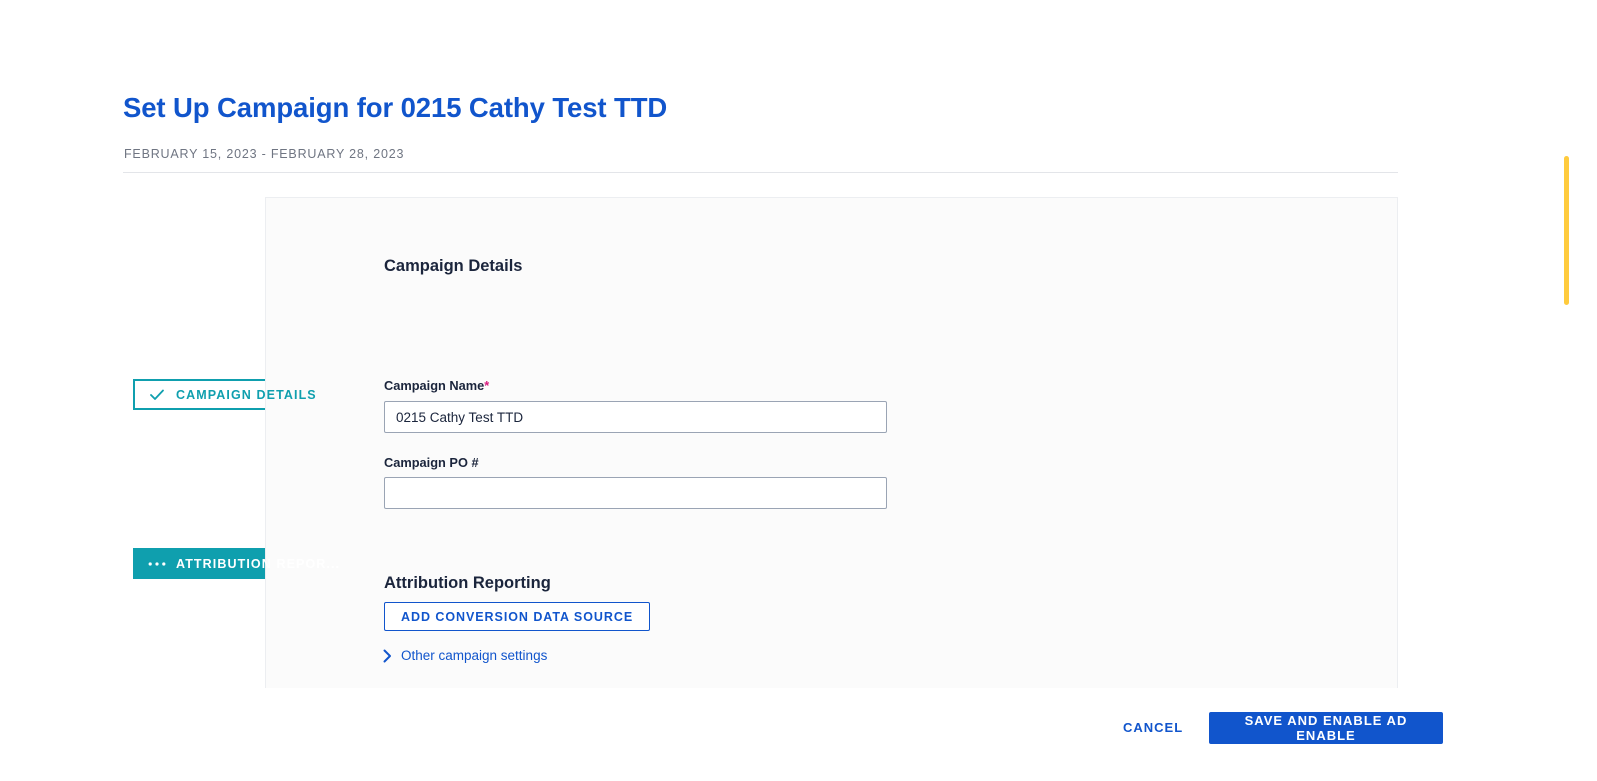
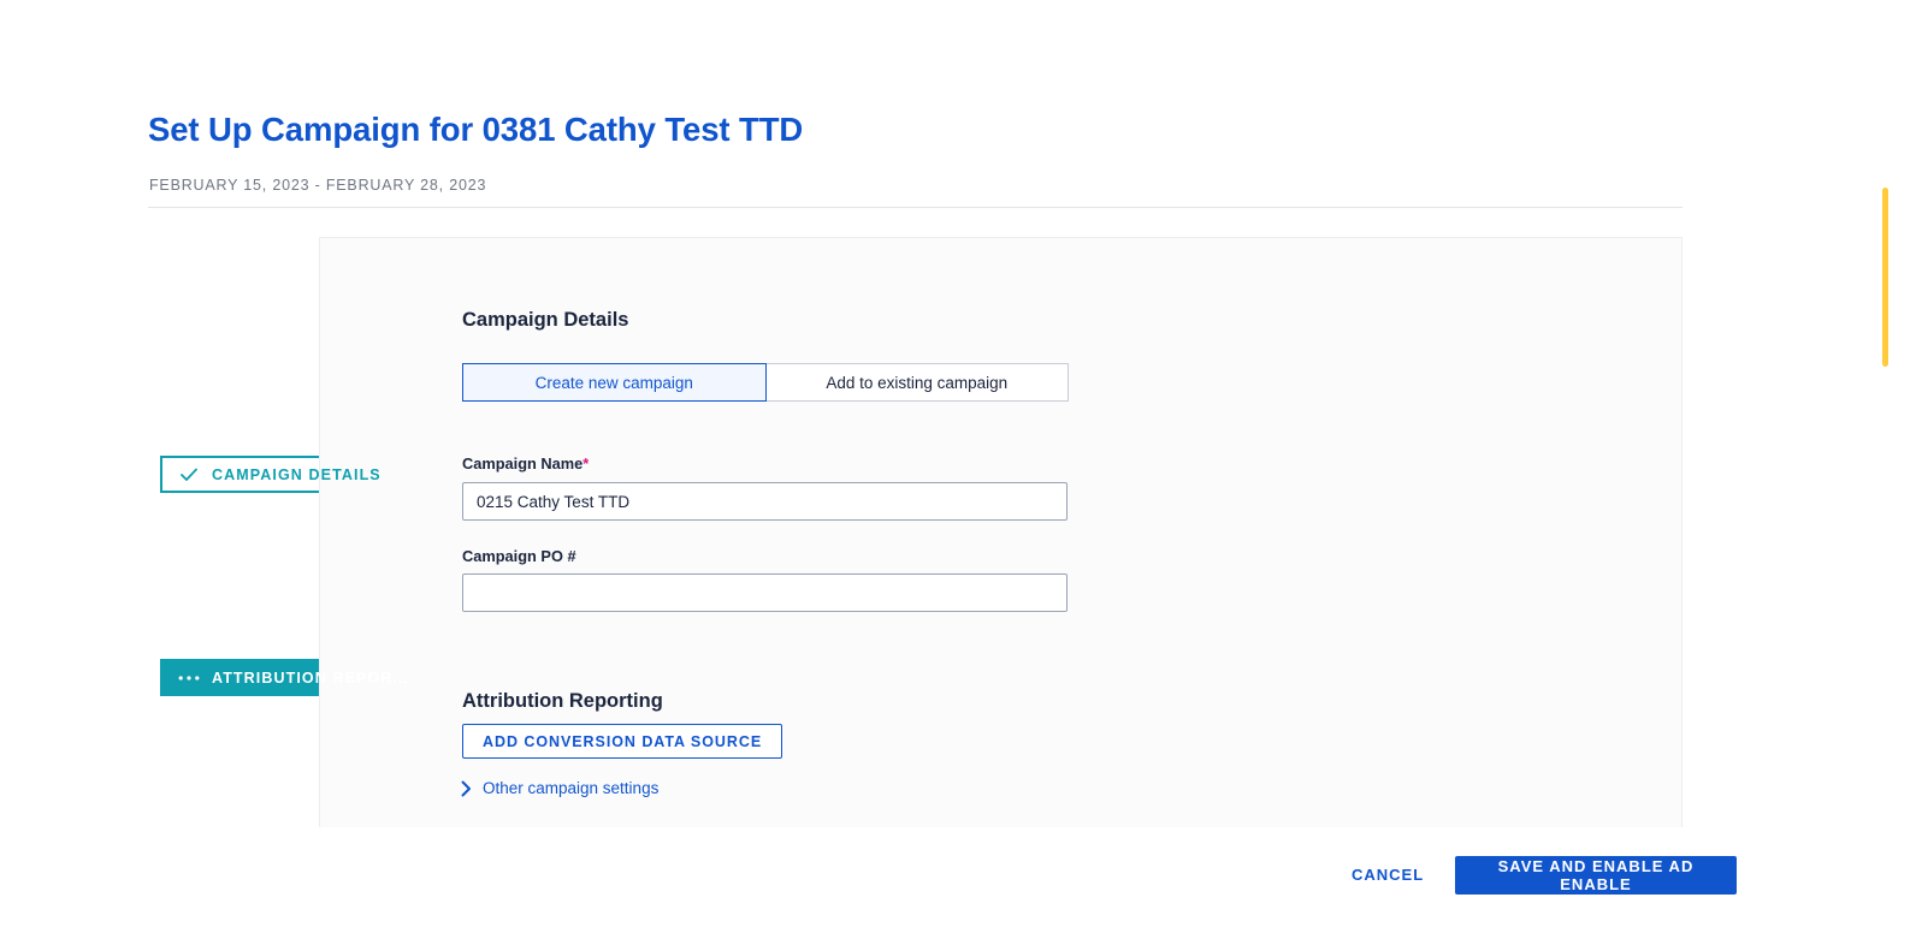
- Set Up Campaign for 0215 Cathy Test TTD
+ Set Up Campaign for 0381 Cathy Test TTD
  FEBRUARY 15, 2023 - FEBRUARY 28, 2023
  CAMPAIGN DETAILS
  ATTRIBUTION REPOR...
  Campaign Details
+ Create new campaign
+ Add to existing campaign
  Campaign Name*
  0215 Cathy Test TTD
  Campaign PO #
  Attribution Reporting
  ADD CONVERSION DATA SOURCE
  Other campaign settings
  CANCEL
  SAVE AND ENABLE AD ENABLE
